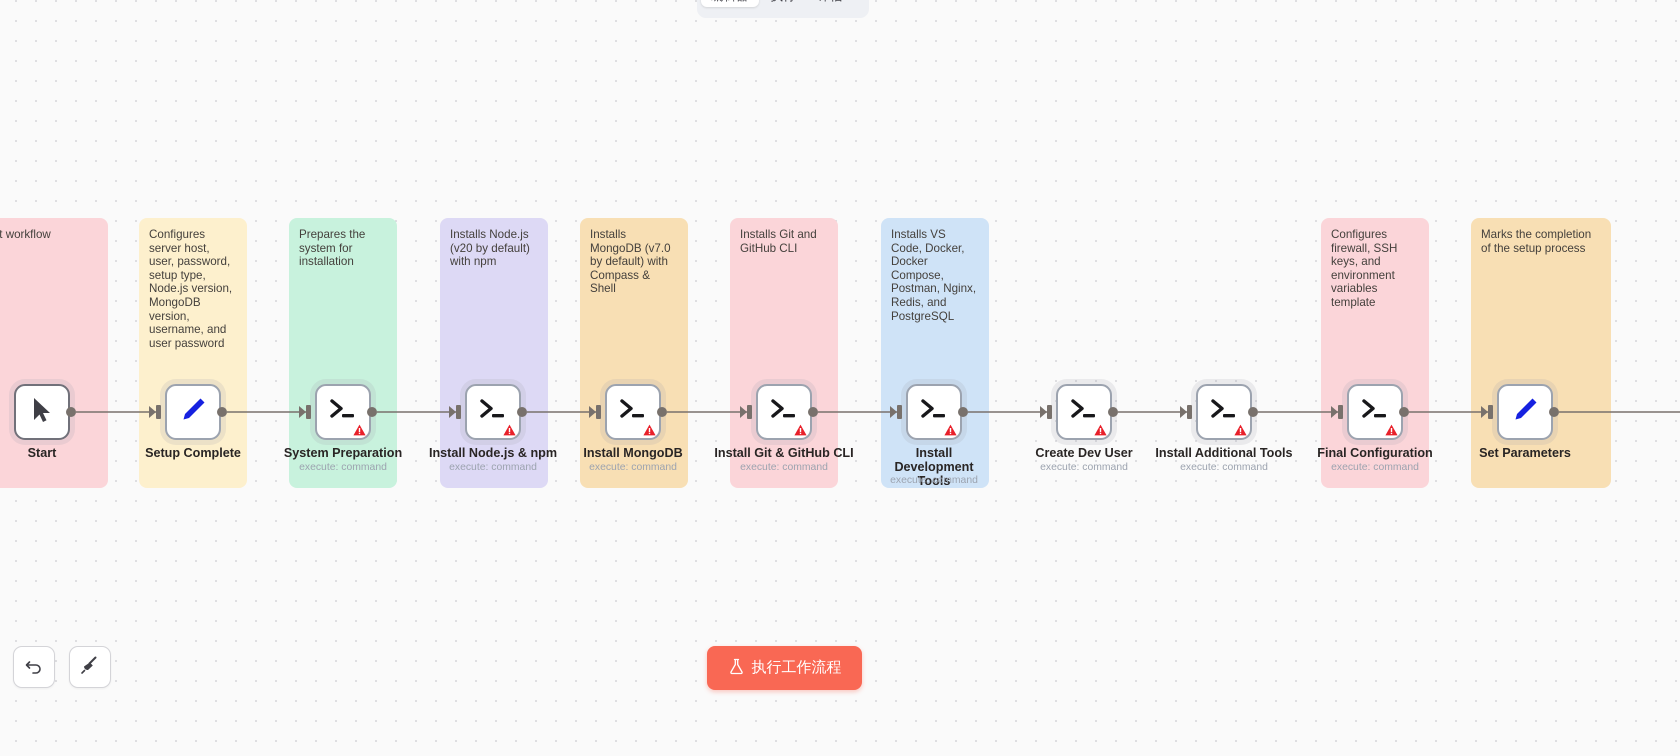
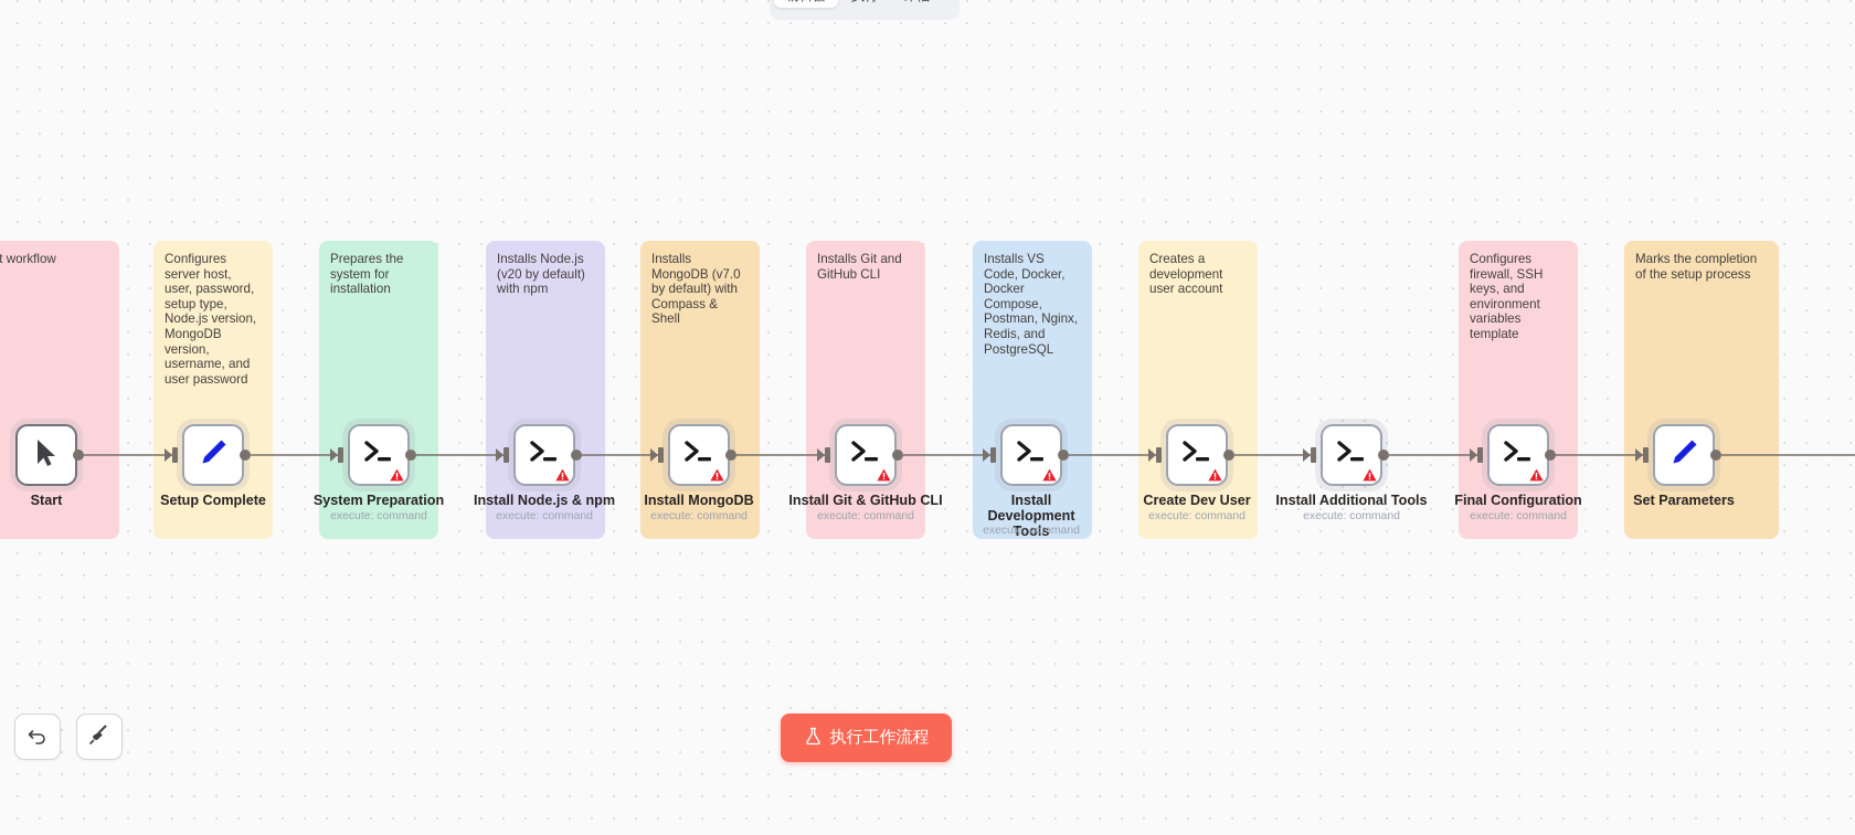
  Configures server host, user, password, setup type, Node.js version, MongoDB version, username, and user password
  Prepares the system for installation
  Installs Node.js (v20 by default) with npm
  Installs MongoDB (v7.0 by default) with Compass & Shell
  Installs Git and GitHub CLI
  Installs VS Code, Docker, Docker Compose, Postman, Nginx, Redis, and PostgreSQL
+ Creates a development user account
  Configures firewall, SSH keys, and environment variables template
  Marks the completion of the setup process
  Start
  Setup Complete
  System Preparation
  execute: command
  Install Node.js & npm
  execute: command
  Install MongoDB
  execute: command
  Install Git & GitHub CLI
  execute: command
  Install Development Tools
  execute: command
  Create Dev User
  execute: command
  Install Additional Tools
  execute: command
  Final Configuration
  execute: command
  Set Parameters
  执行工作流程
